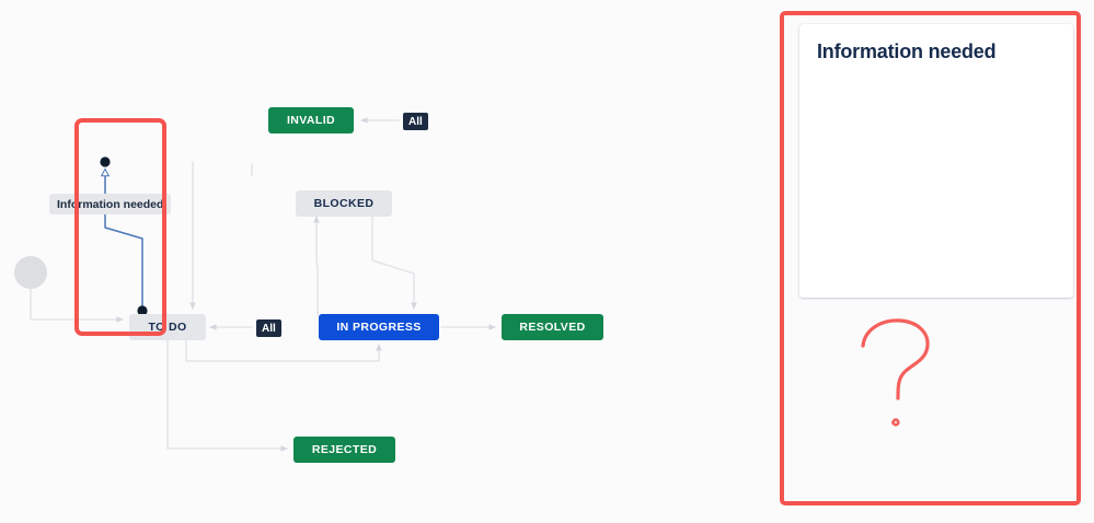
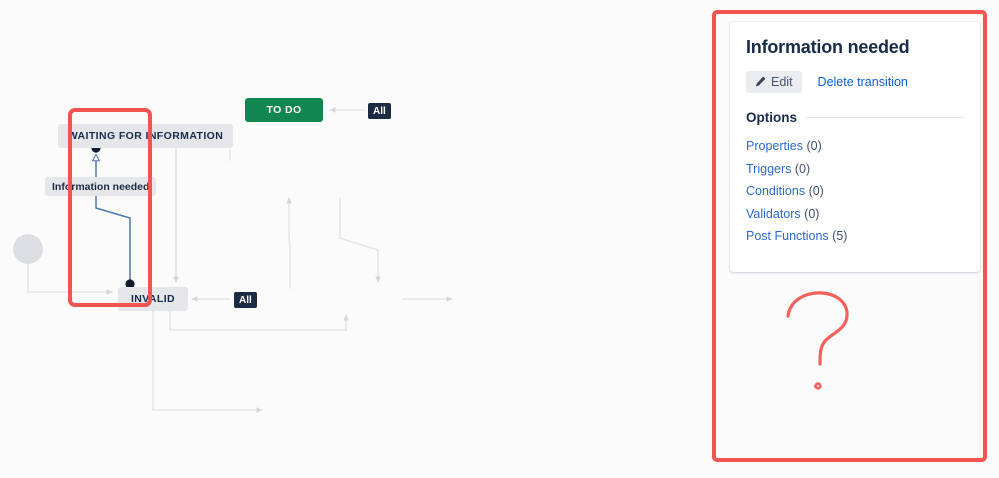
+ WAITING FOR INFORMATION
- INVALID
+ TO DO
- BLOCKED
- TO DO
+ INVALID
- IN PROGRESS
- RESOLVED
- REJECTED
  Information needed
  All
  All
  Information needed
+ Edit
+ Delete transition
+ Options
+ Properties (0)
+ Triggers (0)
+ Conditions (0)
+ Validators (0)
+ Post Functions (5)
